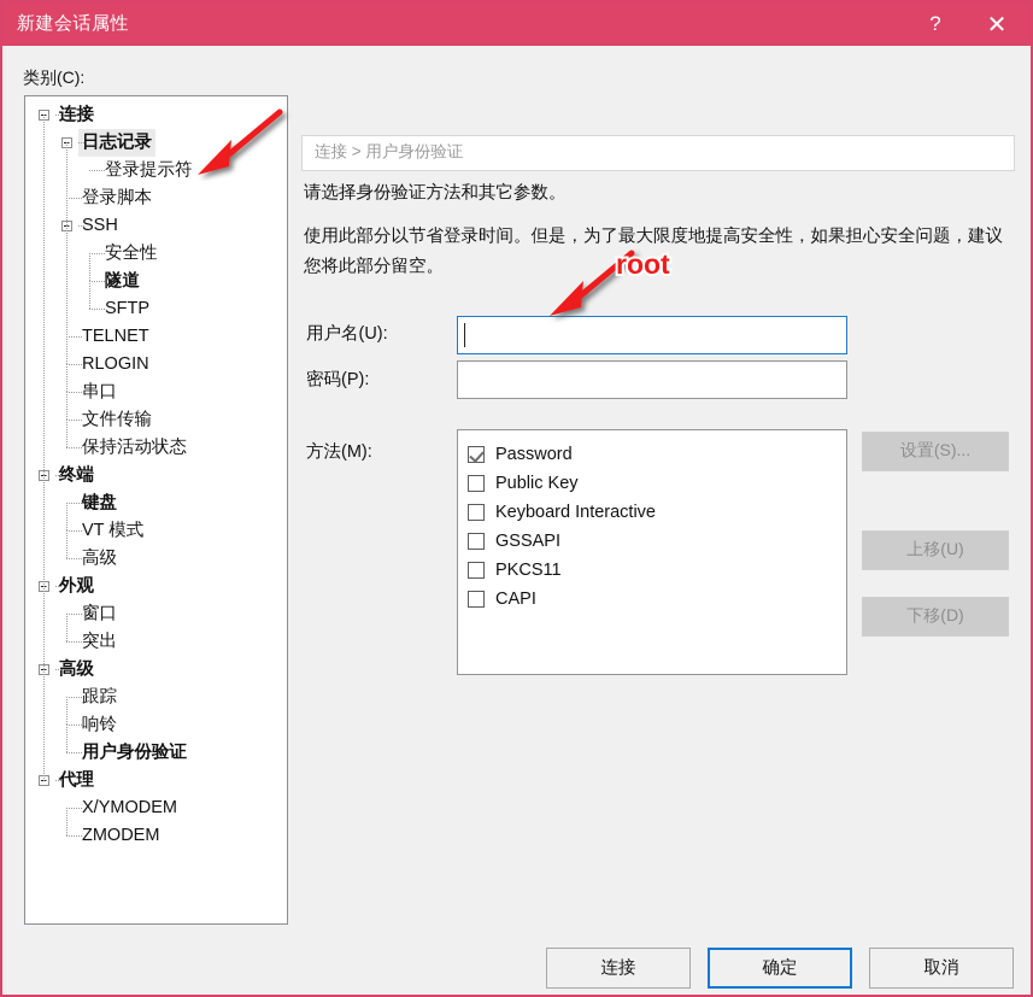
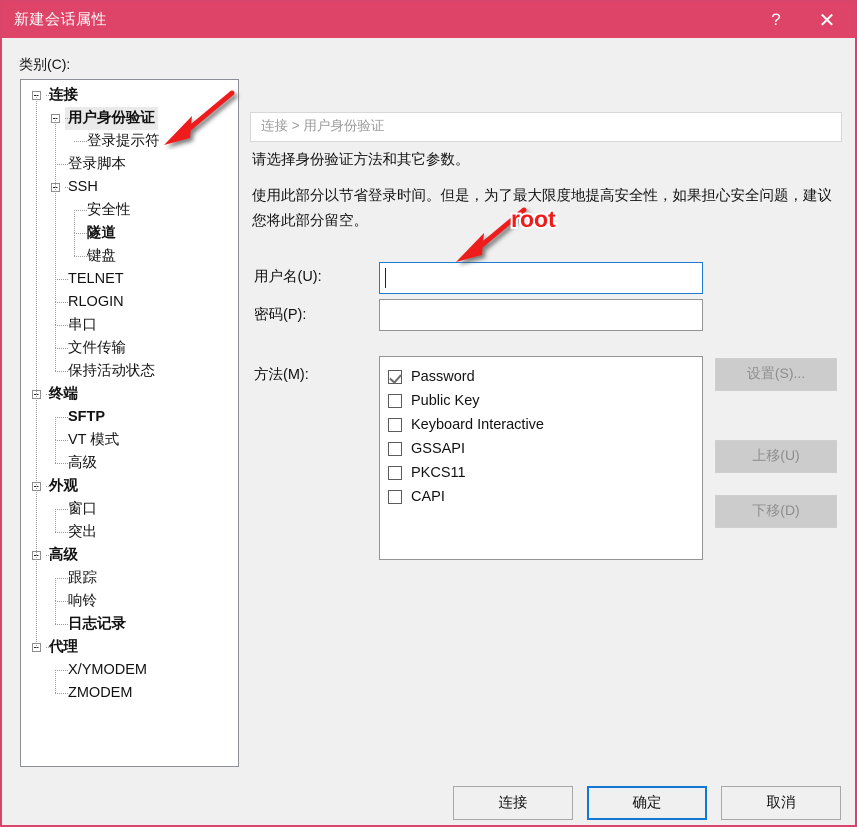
  新建会话属性
  ?
  ✕
  类别(C):
  连接
- 日志记录
+ 用户身份验证
  登录提示符
  登录脚本
  SSH
  安全性
  隧道
- SFTP
+ 键盘
  TELNET
  RLOGIN
  串口
  文件传输
  保持活动状态
  终端
- 键盘
+ SFTP
  VT 模式
  高级
  外观
  窗口
  突出
  高级
  跟踪
  响铃
- 用户身份验证
+ 日志记录
  代理
  X/YMODEM
  ZMODEM
  连接 > 用户身份验证
  请选择身份验证方法和其它参数。
  使用此部分以节省登录时间。但是，为了最大限度地提高安全性，如果担心安全问题，建议您将此部分留空。
  用户名(U):
  密码(P):
  方法(M):
  Password
  Public Key
  Keyboard Interactive
  GSSAPI
  PKCS11
  CAPI
  设置(S)...
  上移(U)
  下移(D)
  连接
  确定
  取消
  root
